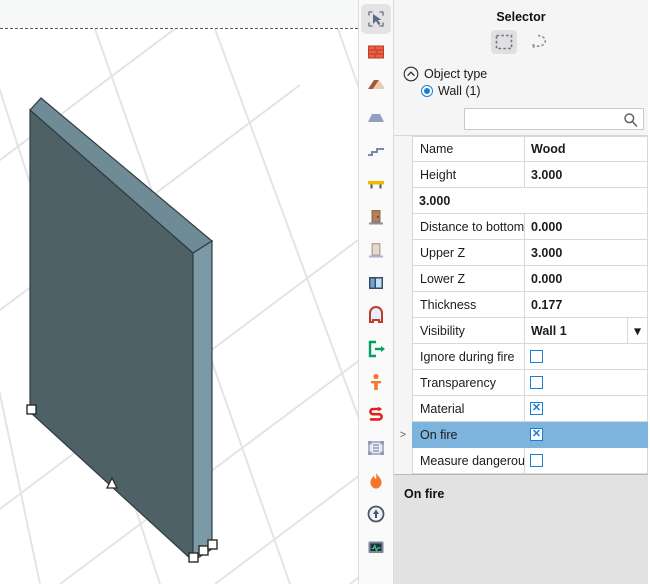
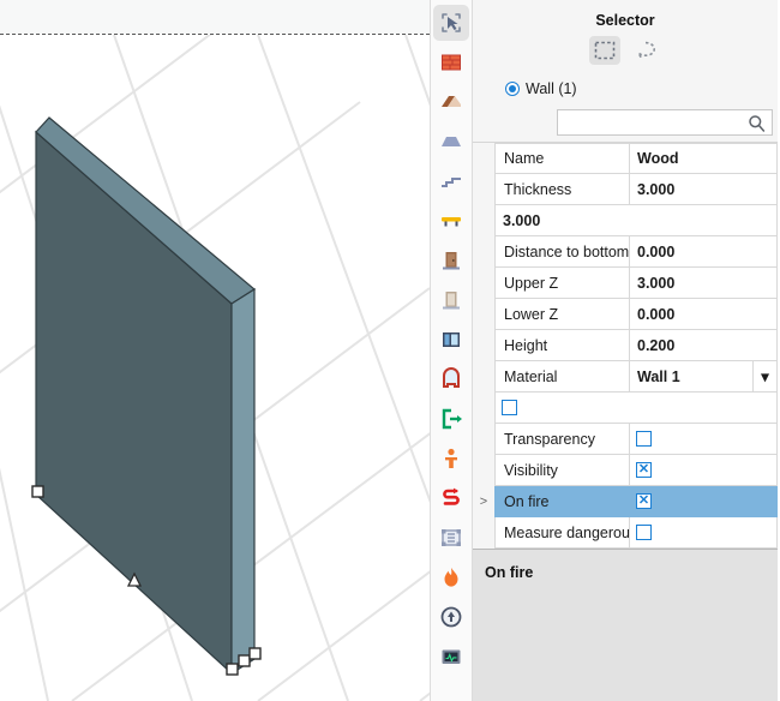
  Selector
- Object type
  Wall (1)
  Name
  Wood
- Height
+ Thickness
  3.000
  3.000
  Distance to bottom
  0.000
  Upper Z
  3.000
  Lower Z
  0.000
- Thickness
+ Height
- 0.177
+ 0.200
- Visibility
+ Material
  Wall 1
  ▾
- Ignore during fire
  Transparency
- Material
+ Visibility
  ✕
  >
  On fire
  ✕
  Measure dangerou
  On fire
